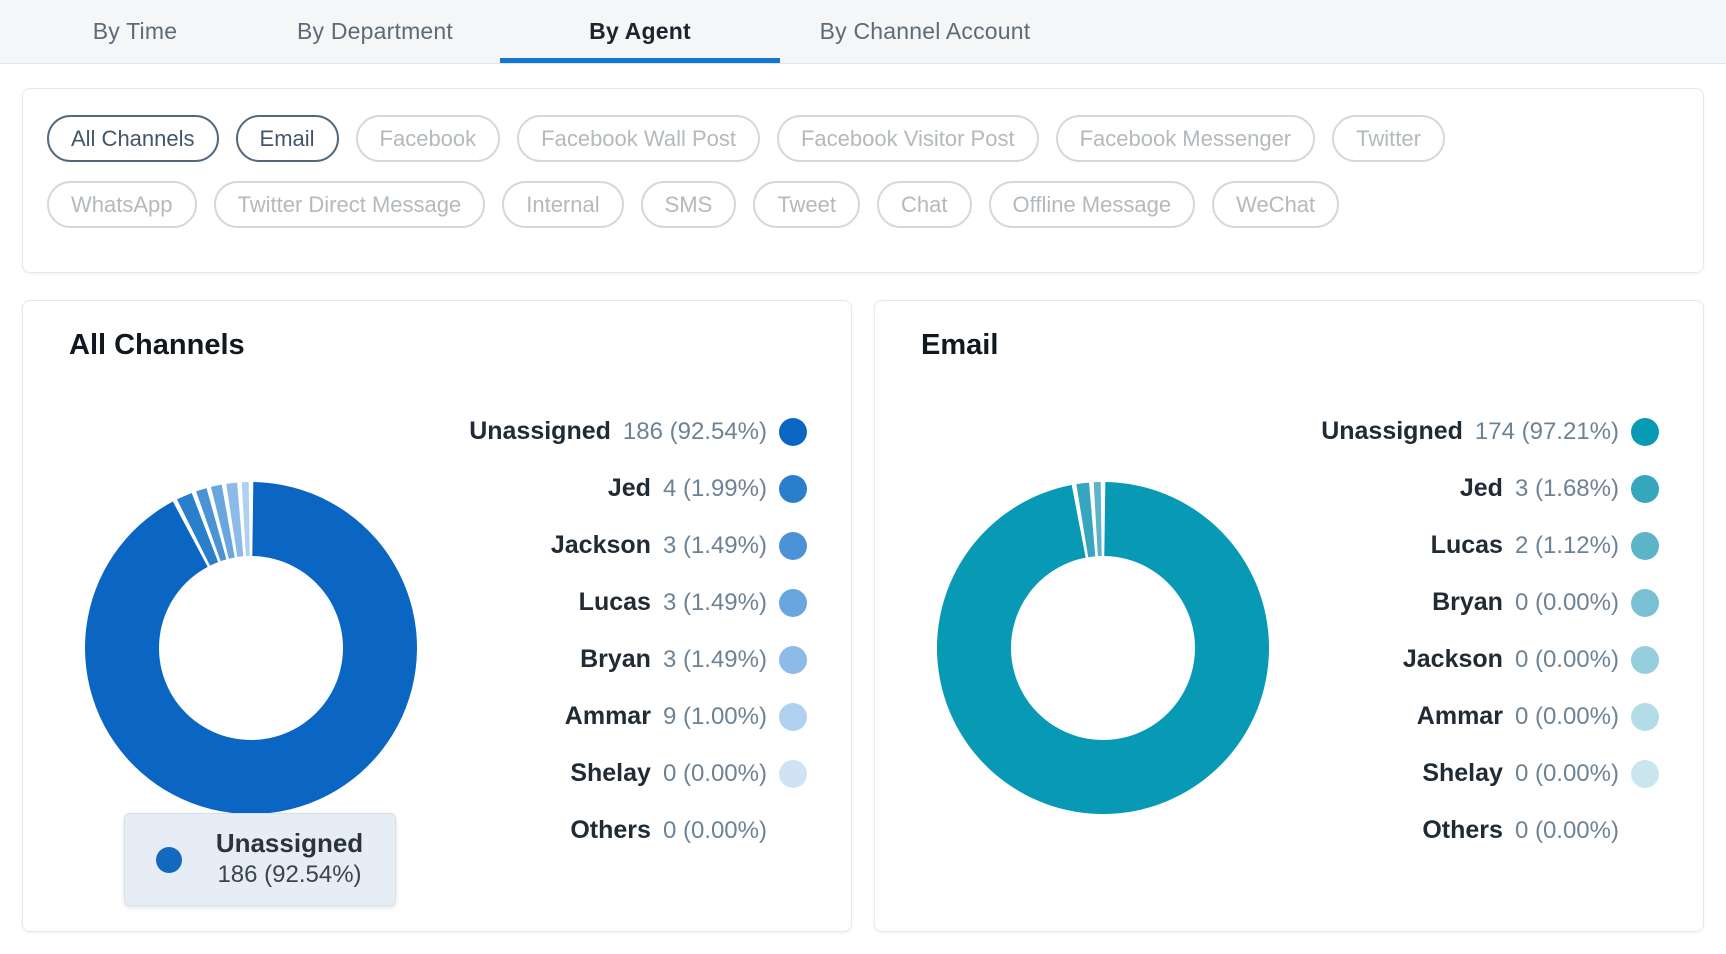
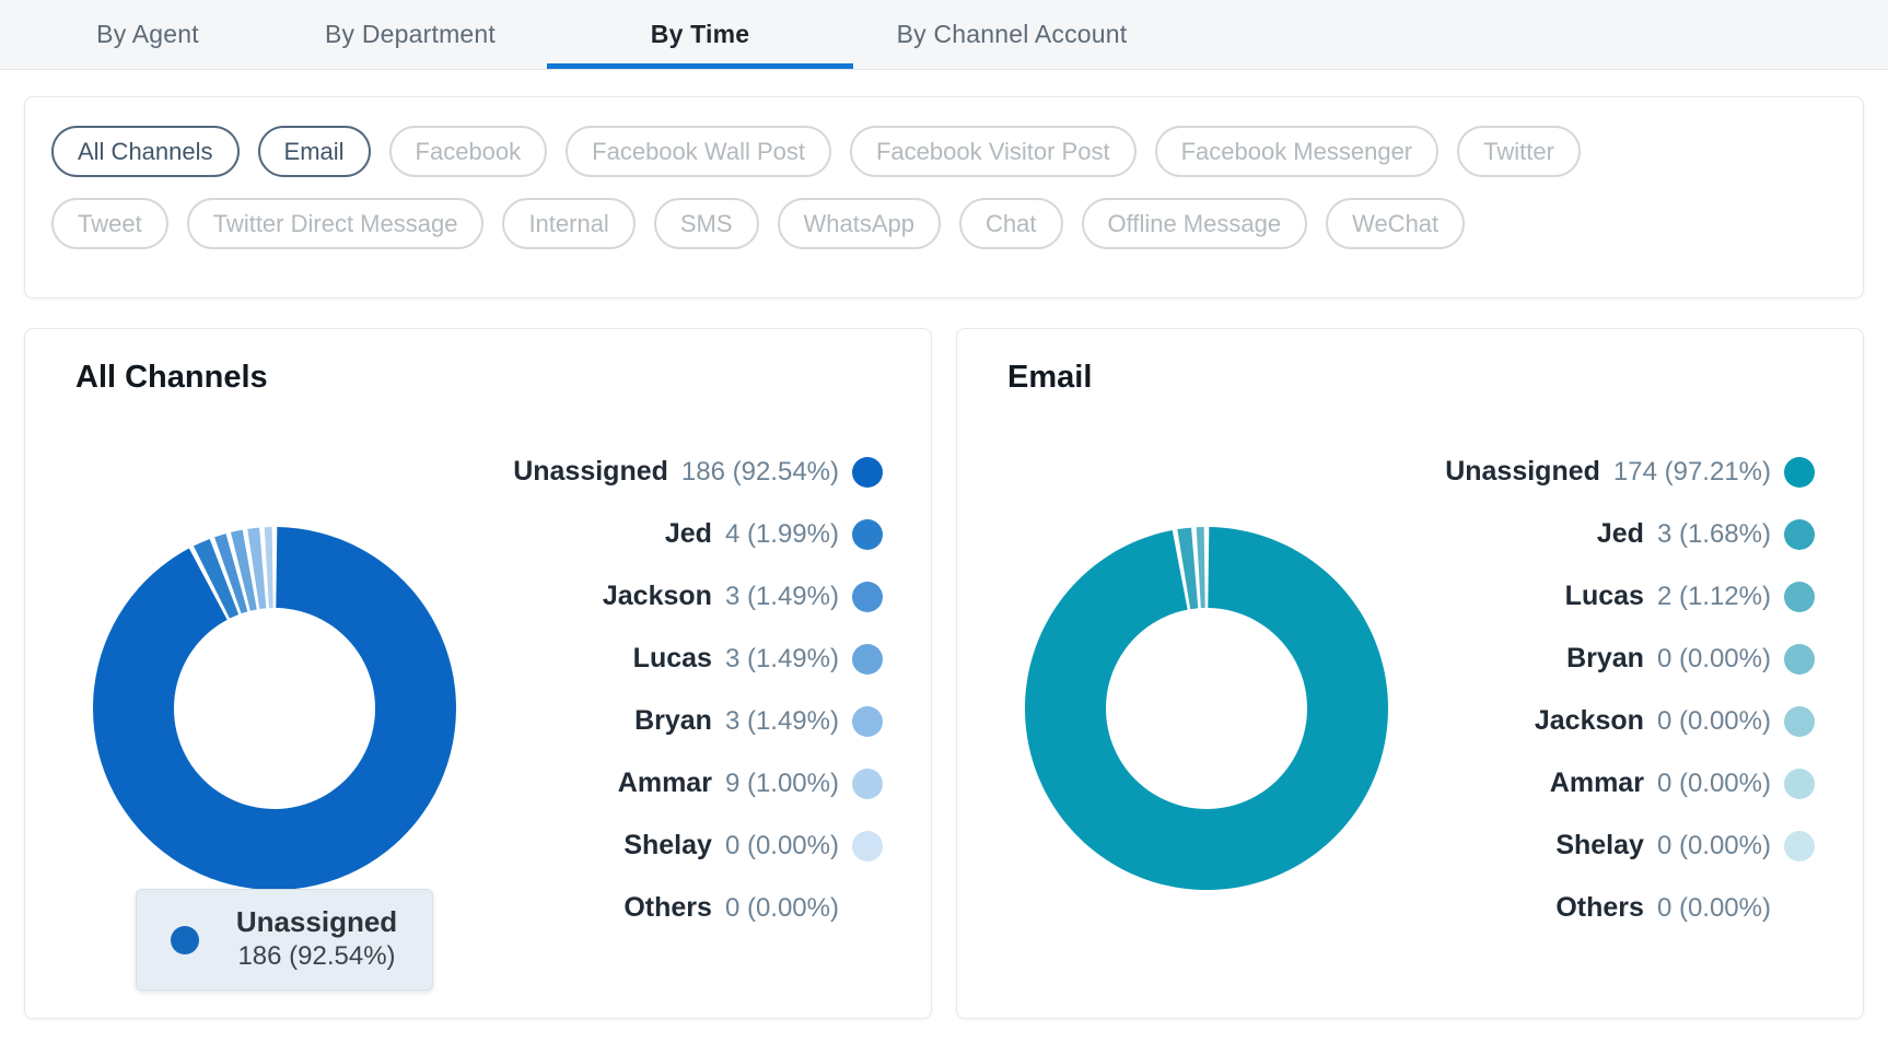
- By Time
+ By Agent
  By Department
- By Agent
+ By Time
  By Channel Account
  All Channels
  Email
  Facebook
  Facebook Wall Post
  Facebook Visitor Post
  Facebook Messenger
  Twitter
- WhatsApp
+ Tweet
  Twitter Direct Message
  Internal
  SMS
- Tweet
+ WhatsApp
  Chat
  Offline Message
  WeChat
  All Channels
  Unassigned
  186 (92.54%)
  Jed
  4 (1.99%)
  Jackson
  3 (1.49%)
  Lucas
  3 (1.49%)
  Bryan
  3 (1.49%)
  Ammar
  9 (1.00%)
  Shelay
  0 (0.00%)
  Others
  0 (0.00%)
  Unassigned
  186 (92.54%)
  Email
  Unassigned
  174 (97.21%)
  Jed
  3 (1.68%)
  Lucas
  2 (1.12%)
  Bryan
  0 (0.00%)
  Jackson
  0 (0.00%)
  Ammar
  0 (0.00%)
  Shelay
  0 (0.00%)
  Others
  0 (0.00%)
